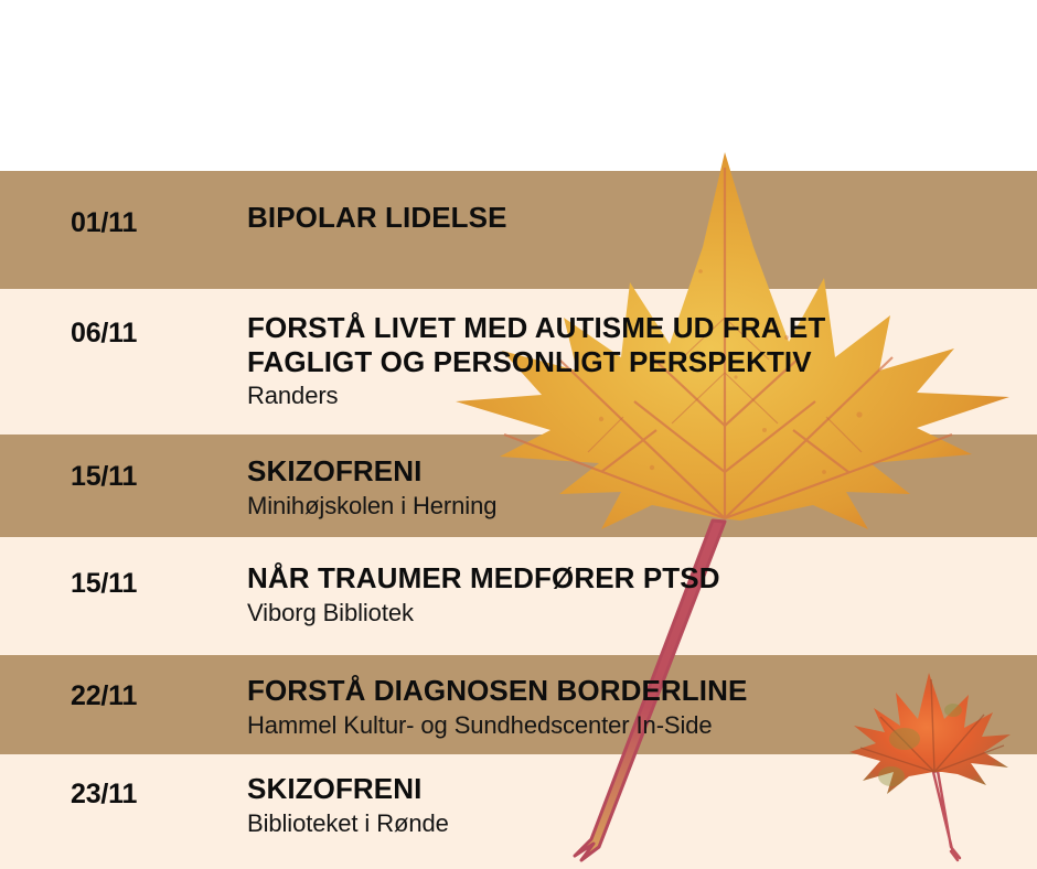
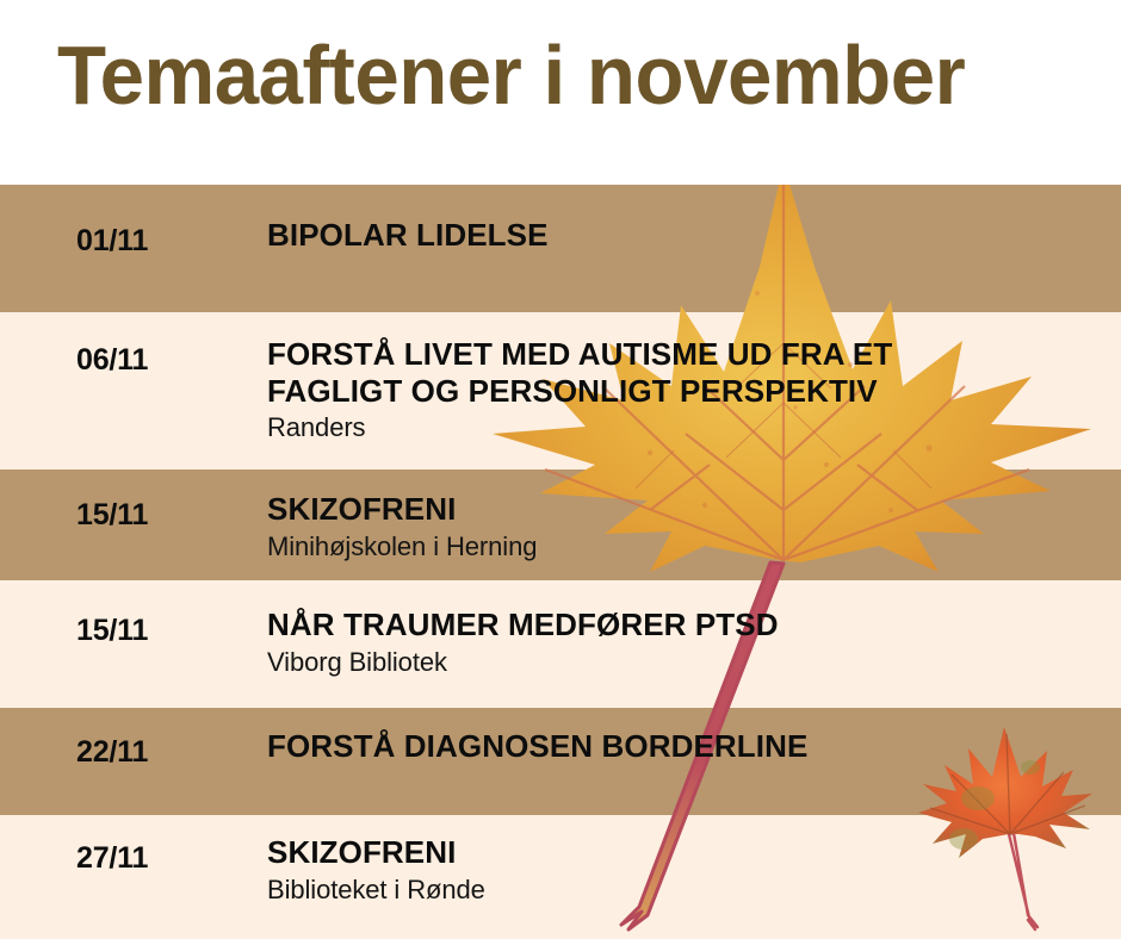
+ Temaaftener i november
  01/11
  BIPOLAR LIDELSE
  06/11
  FORSTÅ LIVET MED AUTISME UD FRA ET
  FAGLIGT OG PERSONLIGT PERSPEKTIV
  Randers
  15/11
  SKIZOFRENI
  Minihøjskolen i Herning
  15/11
  NÅR TRAUMER MEDFØRER PTSD
  Viborg Bibliotek
  22/11
  FORSTÅ DIAGNOSEN BORDERLINE
- Hammel Kultur- og Sundhedscenter In-Side
- 23/11
+ 27/11
  SKIZOFRENI
  Biblioteket i Rønde
